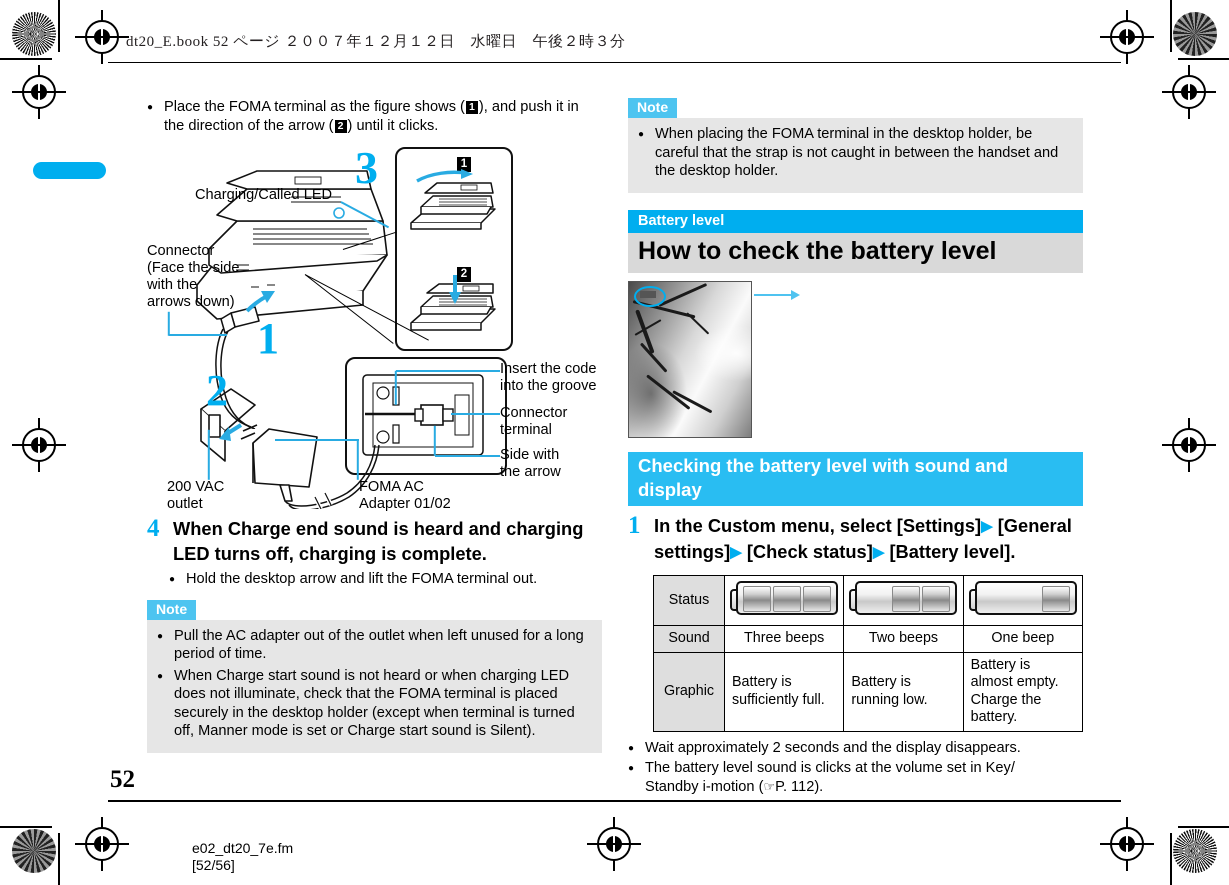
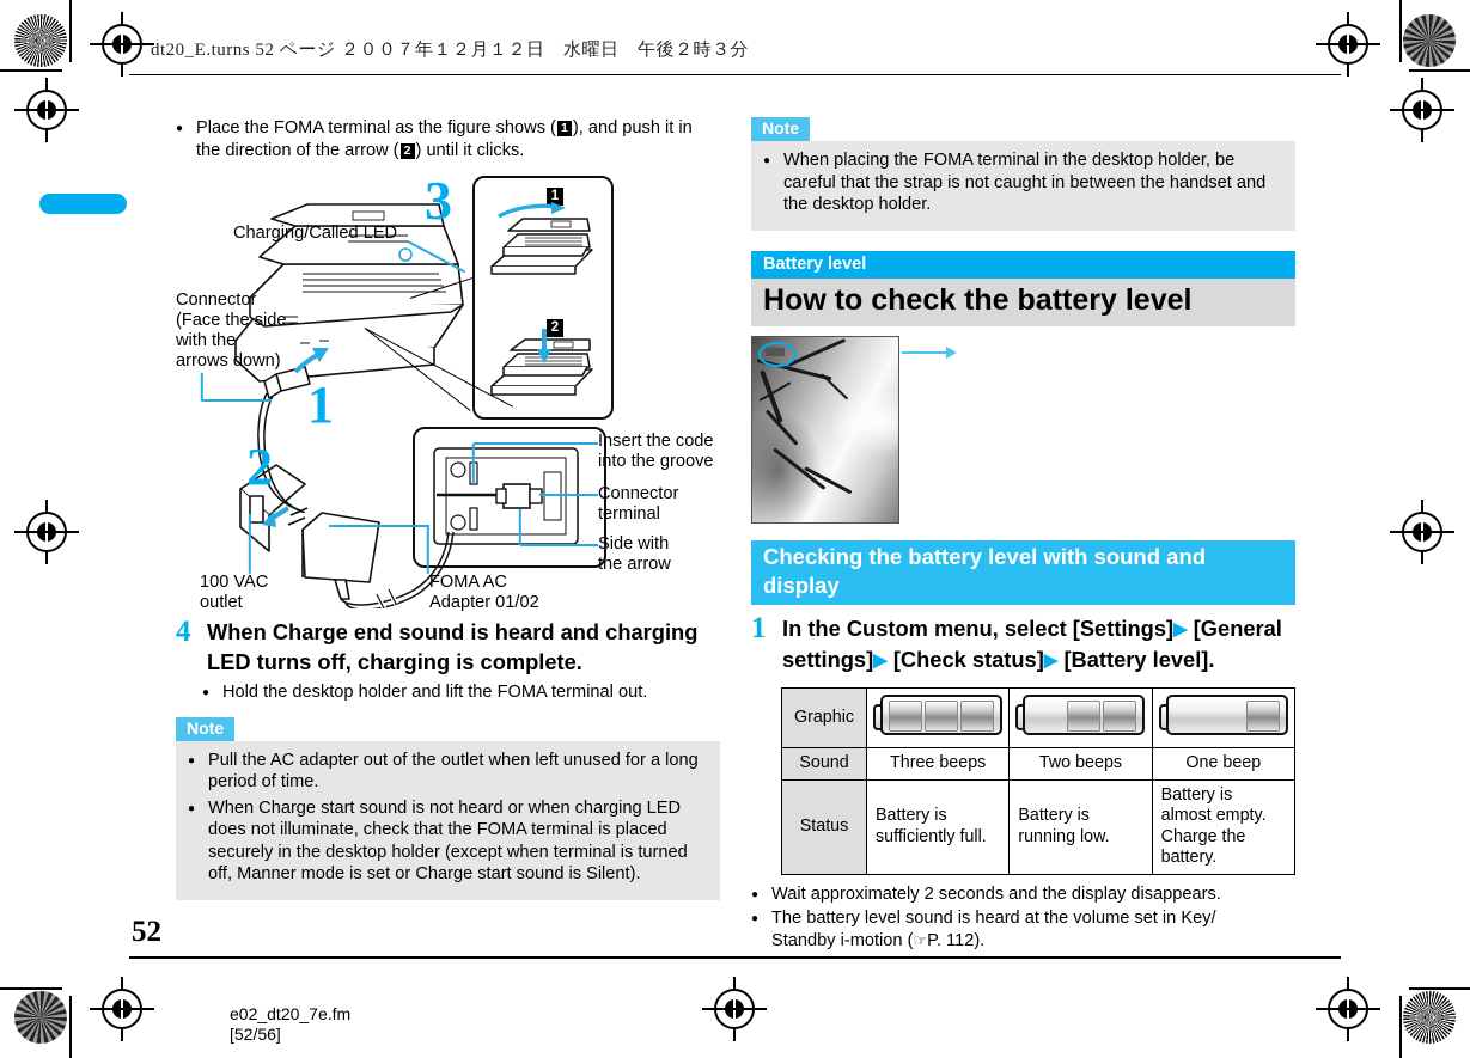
- dt20_E.book 52 ページ ２００７年１２月１２日 水曜日 午後２時３分
+ dt20_E.turns 52 ページ ２００７年１２月１２日 水曜日 午後２時３分
  Place the FOMA terminal as the figure shows ( 1 ), and push it in the direction of the arrow ( 2 ) until it clicks.
  1
  2
  3
  1
  2
  Charging/Called LED
  Connector
  (Face the side
  with the
  arrows down)
- 200 VAC
+ 100 VAC
  outlet
  FOMA AC
  Adapter 01/02
  Insert the code
  into the groove
  Connector
  terminal
  Side with
  the arrow
  4
  When Charge end sound is heard and charging LED turns off, charging is complete.
- Hold the desktop arrow and lift the FOMA terminal out.
+ Hold the desktop holder and lift the FOMA terminal out.
  Note
  Pull the AC adapter out of the outlet when left unused for a long period of time.
  When Charge start sound is not heard or when charging LED does not illuminate, check that the FOMA terminal is placed securely in the desktop holder (except when terminal is turned off, Manner mode is set or Charge start sound is Silent).
  Note
  When placing the FOMA terminal in the desktop holder, be careful that the strap is not caught in between the handset and the desktop holder.
  Battery level
  How to check the battery level
  Checking the battery level with sound and display
  1
  In the Custom menu, select [Settings]▶ [General settings]▶ [Check status]▶ [Battery level].
- Status
+ Graphic
  Sound	Three beeps	Two beeps	One beep
- Graphic	Battery is sufficiently full.	Battery is running low.	Battery is almost empty. Charge the battery.
+ Status	Battery is sufficiently full.	Battery is running low.	Battery is almost empty. Charge the battery.
  Wait approximately 2 seconds and the display disappears.
- The battery level sound is clicks at the volume set in Key/
+ The battery level sound is heard at the volume set in Key/
  Standby i-motion (☞P. 112).
  52
  e02_dt20_7e.fm
  [52/56]
